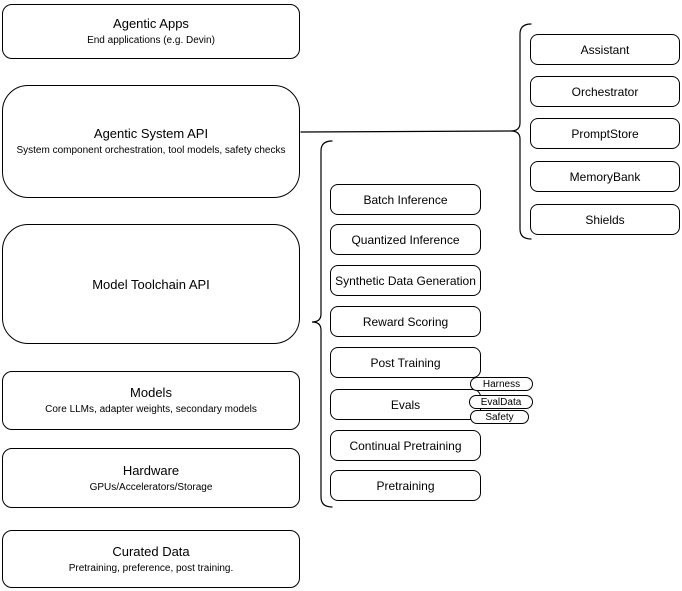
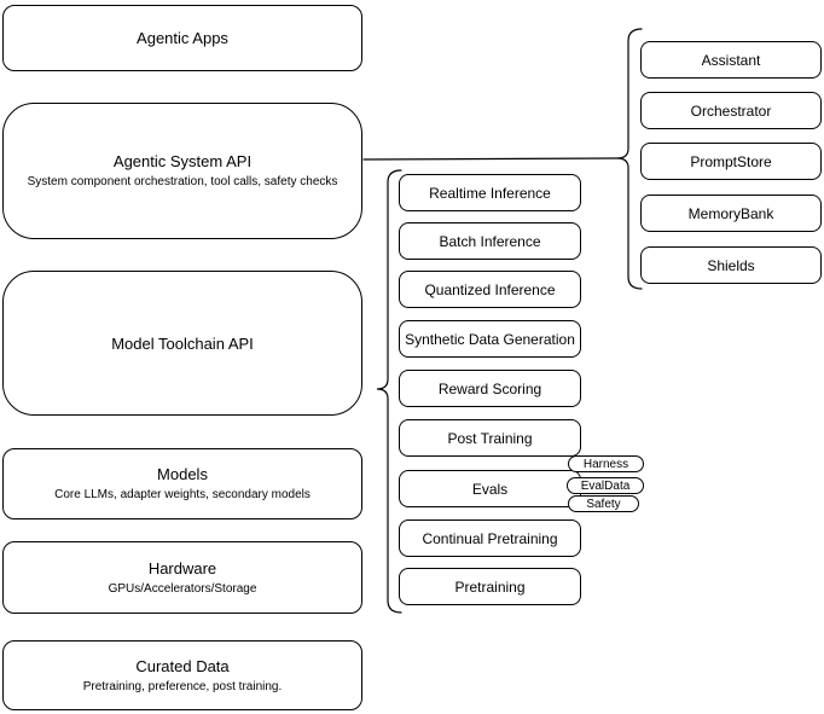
  Agentic Apps
- End applications (e.g. Devin)
  Agentic System API
- System component orchestration, tool models, safety checks
+ System component orchestration, tool calls, safety checks
  Model Toolchain API
  Models
  Core LLMs, adapter weights, secondary models
  Hardware
  GPUs/Accelerators/Storage
  Curated Data
  Pretraining, preference, post training.
+ Realtime Inference
  Batch Inference
  Quantized Inference
  Synthetic Data Generation
  Reward Scoring
  Post Training
  Evals
  Continual Pretraining
  Pretraining
  Harness
  EvalData
  Safety
  Assistant
  Orchestrator
  PromptStore
  MemoryBank
  Shields
